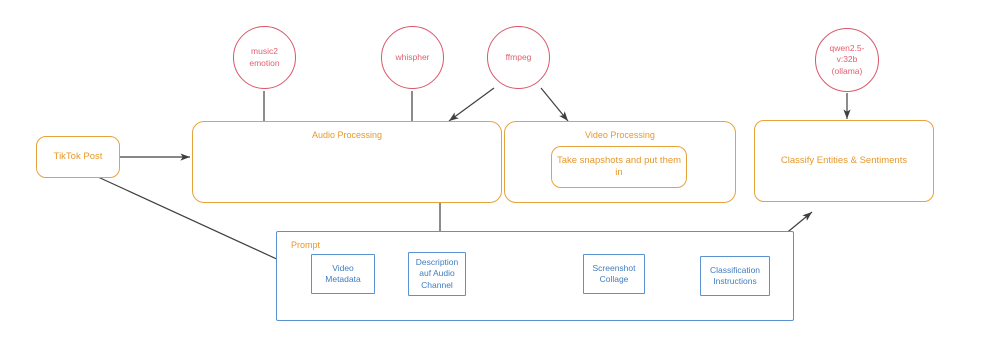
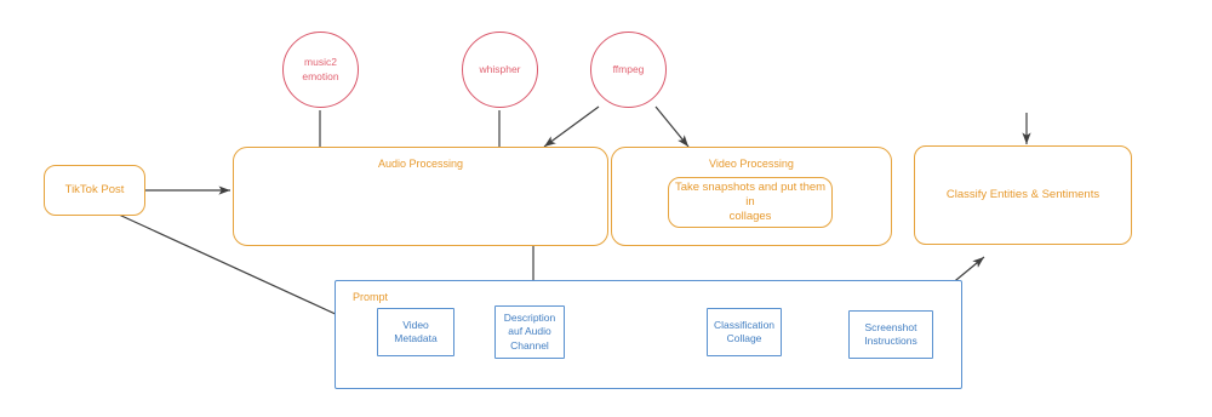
  music2
  emotion
  whispher
  ffmpeg
- qwen2.5-
- v:32b
- (ollama)
  TikTok Post
  Audio Processing
  Video Processing
  Take snapshots and put them in
+ collages
  Classify Entities & Sentiments
  Prompt
  Video
  Metadata
  Description
  auf Audio
  Channel
- Screenshot
+ Classification
  Collage
- Classification
+ Screenshot
  Instructions
